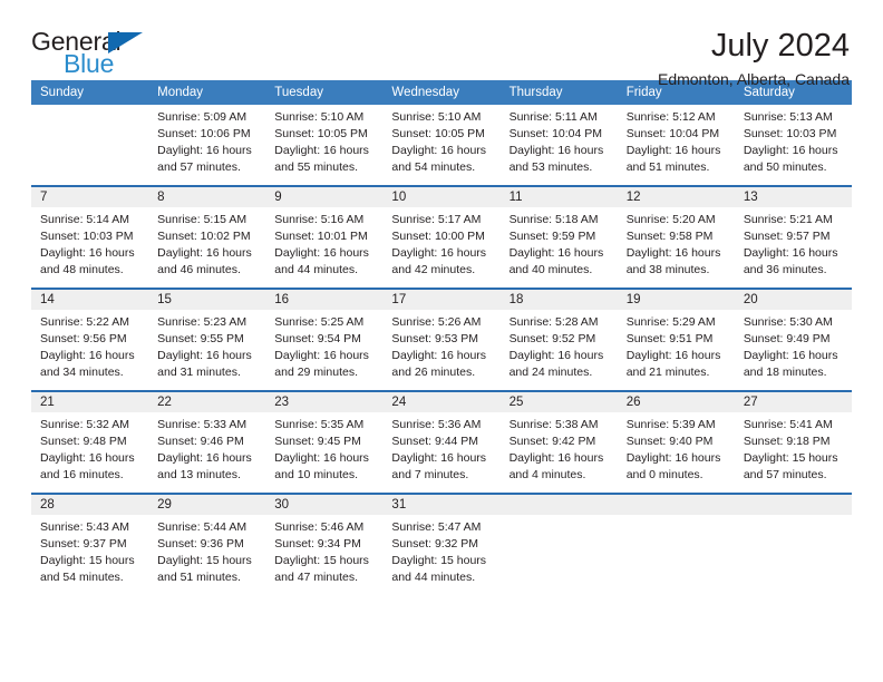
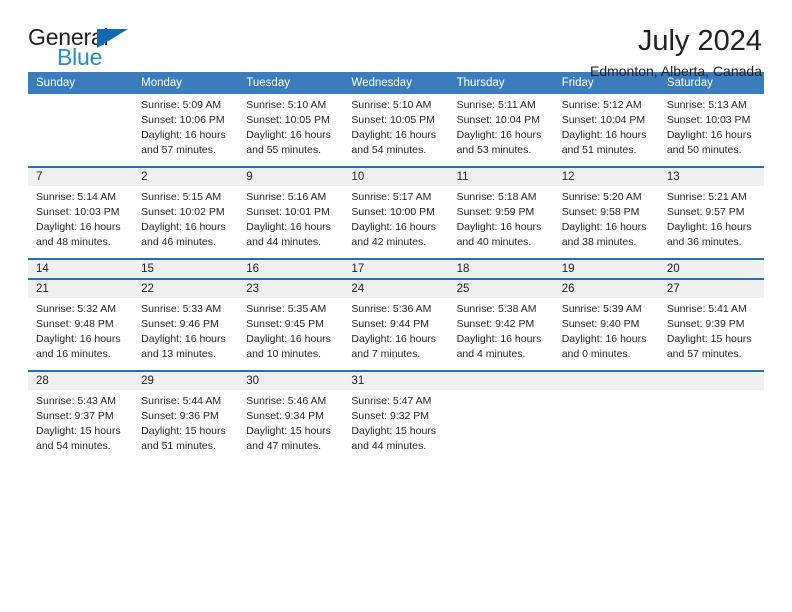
  General
  Blue
  July 2024
  Edmonton, Alberta, Canada
  Sunday	Monday	Tuesday	Wednesday	Thursday	Friday	Saturday
  	Sunrise: 5:09 AMSunset: 10:06 PMDaylight: 16 hoursand 57 minutes.	Sunrise: 5:10 AMSunset: 10:05 PMDaylight: 16 hoursand 55 minutes.	Sunrise: 5:10 AMSunset: 10:05 PMDaylight: 16 hoursand 54 minutes.	Sunrise: 5:11 AMSunset: 10:04 PMDaylight: 16 hoursand 53 minutes.	Sunrise: 5:12 AMSunset: 10:04 PMDaylight: 16 hoursand 51 minutes.	Sunrise: 5:13 AMSunset: 10:03 PMDaylight: 16 hoursand 50 minutes.
- 7	8	9	10	11	12	13
+ 7	2	9	10	11	12	13
  Sunrise: 5:14 AMSunset: 10:03 PMDaylight: 16 hoursand 48 minutes.	Sunrise: 5:15 AMSunset: 10:02 PMDaylight: 16 hoursand 46 minutes.	Sunrise: 5:16 AMSunset: 10:01 PMDaylight: 16 hoursand 44 minutes.	Sunrise: 5:17 AMSunset: 10:00 PMDaylight: 16 hoursand 42 minutes.	Sunrise: 5:18 AMSunset: 9:59 PMDaylight: 16 hoursand 40 minutes.	Sunrise: 5:20 AMSunset: 9:58 PMDaylight: 16 hoursand 38 minutes.	Sunrise: 5:21 AMSunset: 9:57 PMDaylight: 16 hoursand 36 minutes.
  14	15	16	17	18	19	20
- Sunrise: 5:22 AMSunset: 9:56 PMDaylight: 16 hoursand 34 minutes.	Sunrise: 5:23 AMSunset: 9:55 PMDaylight: 16 hoursand 31 minutes.	Sunrise: 5:25 AMSunset: 9:54 PMDaylight: 16 hoursand 29 minutes.	Sunrise: 5:26 AMSunset: 9:53 PMDaylight: 16 hoursand 26 minutes.	Sunrise: 5:28 AMSunset: 9:52 PMDaylight: 16 hoursand 24 minutes.	Sunrise: 5:29 AMSunset: 9:51 PMDaylight: 16 hoursand 21 minutes.	Sunrise: 5:30 AMSunset: 9:49 PMDaylight: 16 hoursand 18 minutes.
  21	22	23	24	25	26	27
- Sunrise: 5:32 AMSunset: 9:48 PMDaylight: 16 hoursand 16 minutes.	Sunrise: 5:33 AMSunset: 9:46 PMDaylight: 16 hoursand 13 minutes.	Sunrise: 5:35 AMSunset: 9:45 PMDaylight: 16 hoursand 10 minutes.	Sunrise: 5:36 AMSunset: 9:44 PMDaylight: 16 hoursand 7 minutes.	Sunrise: 5:38 AMSunset: 9:42 PMDaylight: 16 hoursand 4 minutes.	Sunrise: 5:39 AMSunset: 9:40 PMDaylight: 16 hoursand 0 minutes.	Sunrise: 5:41 AMSunset: 9:18 PMDaylight: 15 hoursand 57 minutes.
+ Sunrise: 5:32 AMSunset: 9:48 PMDaylight: 16 hoursand 16 minutes.	Sunrise: 5:33 AMSunset: 9:46 PMDaylight: 16 hoursand 13 minutes.	Sunrise: 5:35 AMSunset: 9:45 PMDaylight: 16 hoursand 10 minutes.	Sunrise: 5:36 AMSunset: 9:44 PMDaylight: 16 hoursand 7 minutes.	Sunrise: 5:38 AMSunset: 9:42 PMDaylight: 16 hoursand 4 minutes.	Sunrise: 5:39 AMSunset: 9:40 PMDaylight: 16 hoursand 0 minutes.	Sunrise: 5:41 AMSunset: 9:39 PMDaylight: 15 hoursand 57 minutes.
  28	29	30	31
  Sunrise: 5:43 AMSunset: 9:37 PMDaylight: 15 hoursand 54 minutes.	Sunrise: 5:44 AMSunset: 9:36 PMDaylight: 15 hoursand 51 minutes.	Sunrise: 5:46 AMSunset: 9:34 PMDaylight: 15 hoursand 47 minutes.	Sunrise: 5:47 AMSunset: 9:32 PMDaylight: 15 hoursand 44 minutes.
